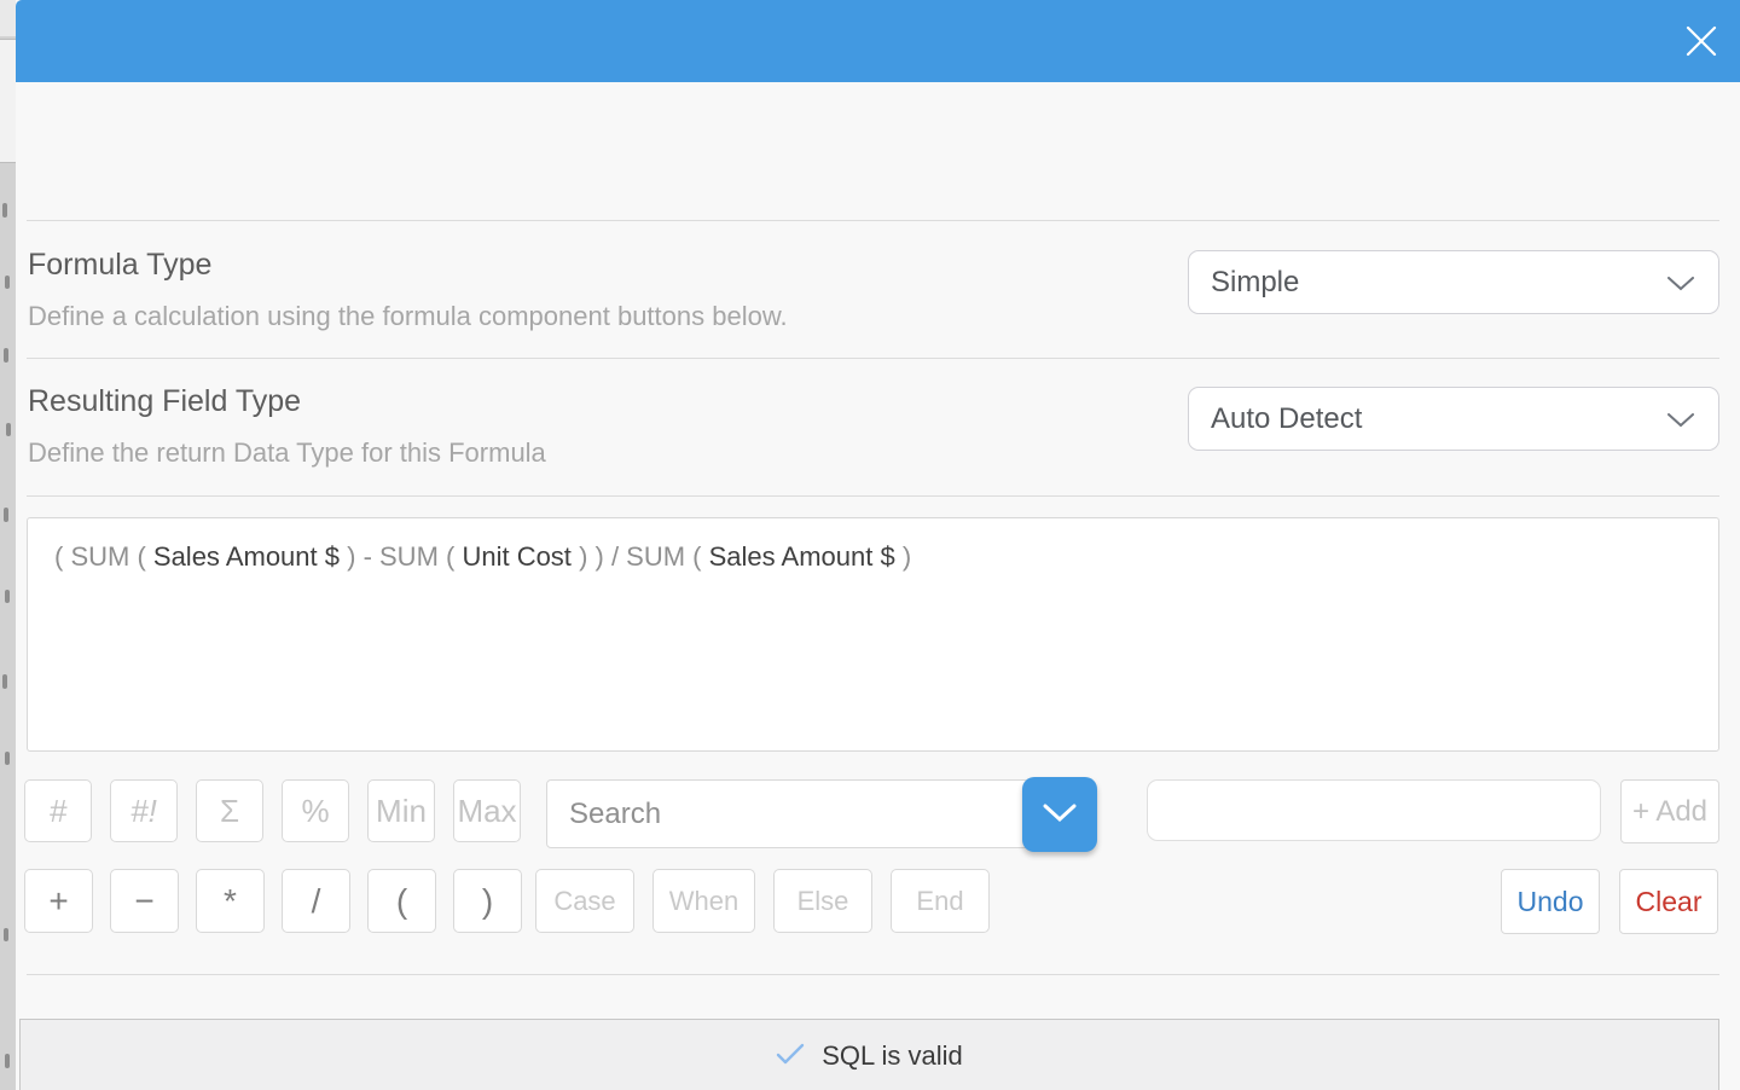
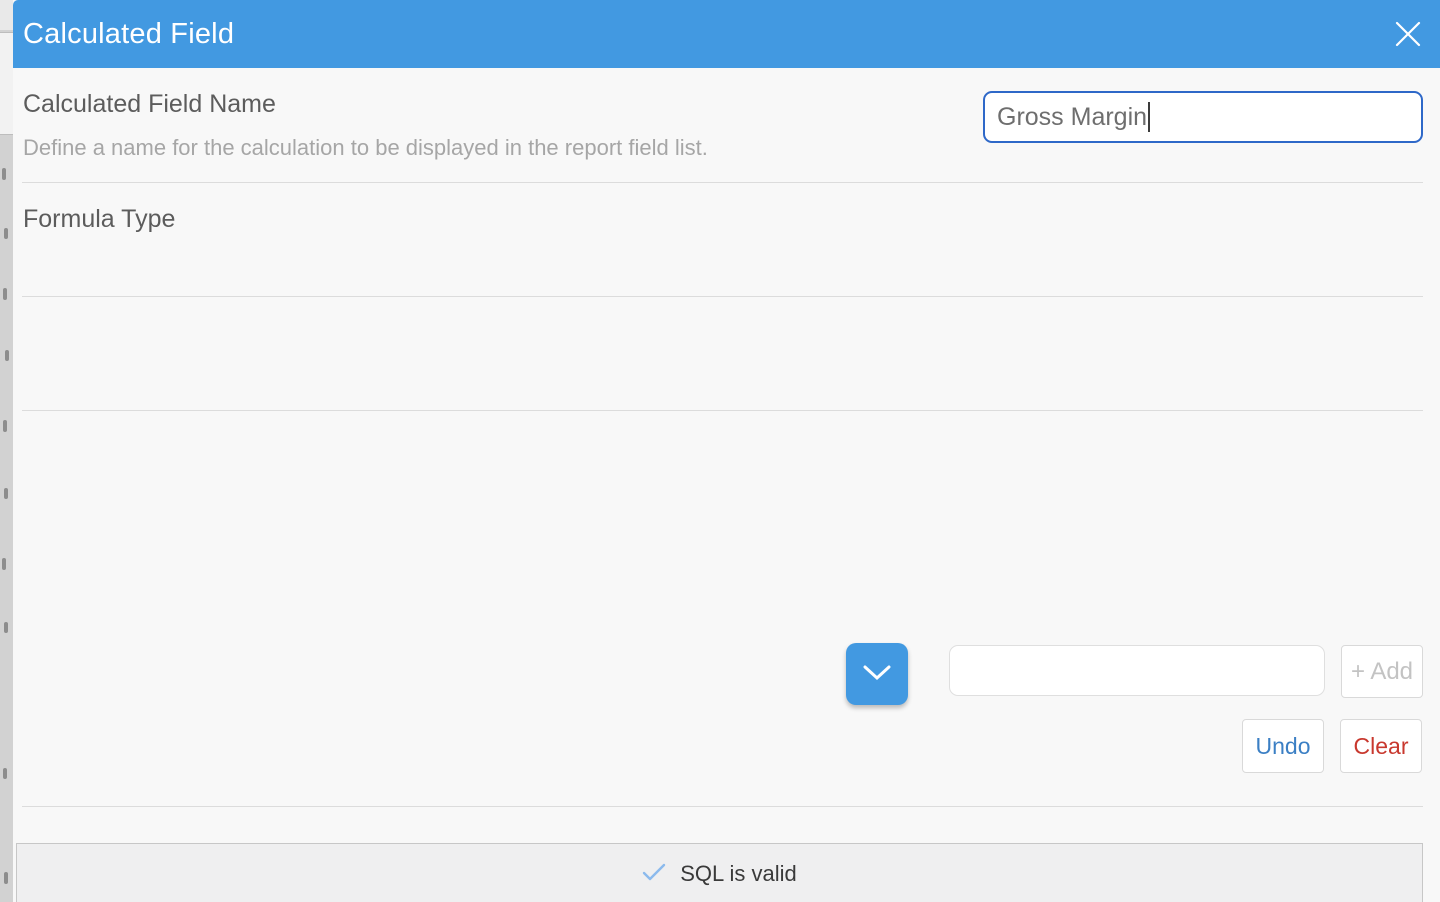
+ Calculated Field
+ Calculated Field Name
+ Define a name for the calculation to be displayed in the report field list.
+ Gross Margin
  Formula Type
- Define a calculation using the formula component buttons below.
- Simple
- Resulting Field Type
- Define the return Data Type for this Formula
- Auto Detect
- ( SUM ( Sales Amount $ ) - SUM ( Unit Cost ) ) / SUM ( Sales Amount $ )
- #
- #!
- Σ
- %
- Min
- Max
- Search
  + Add
- +
- −
- *
- /
- (
- )
- Case
- When
- Else
- End
  Undo
  Clear
  SQL is valid
